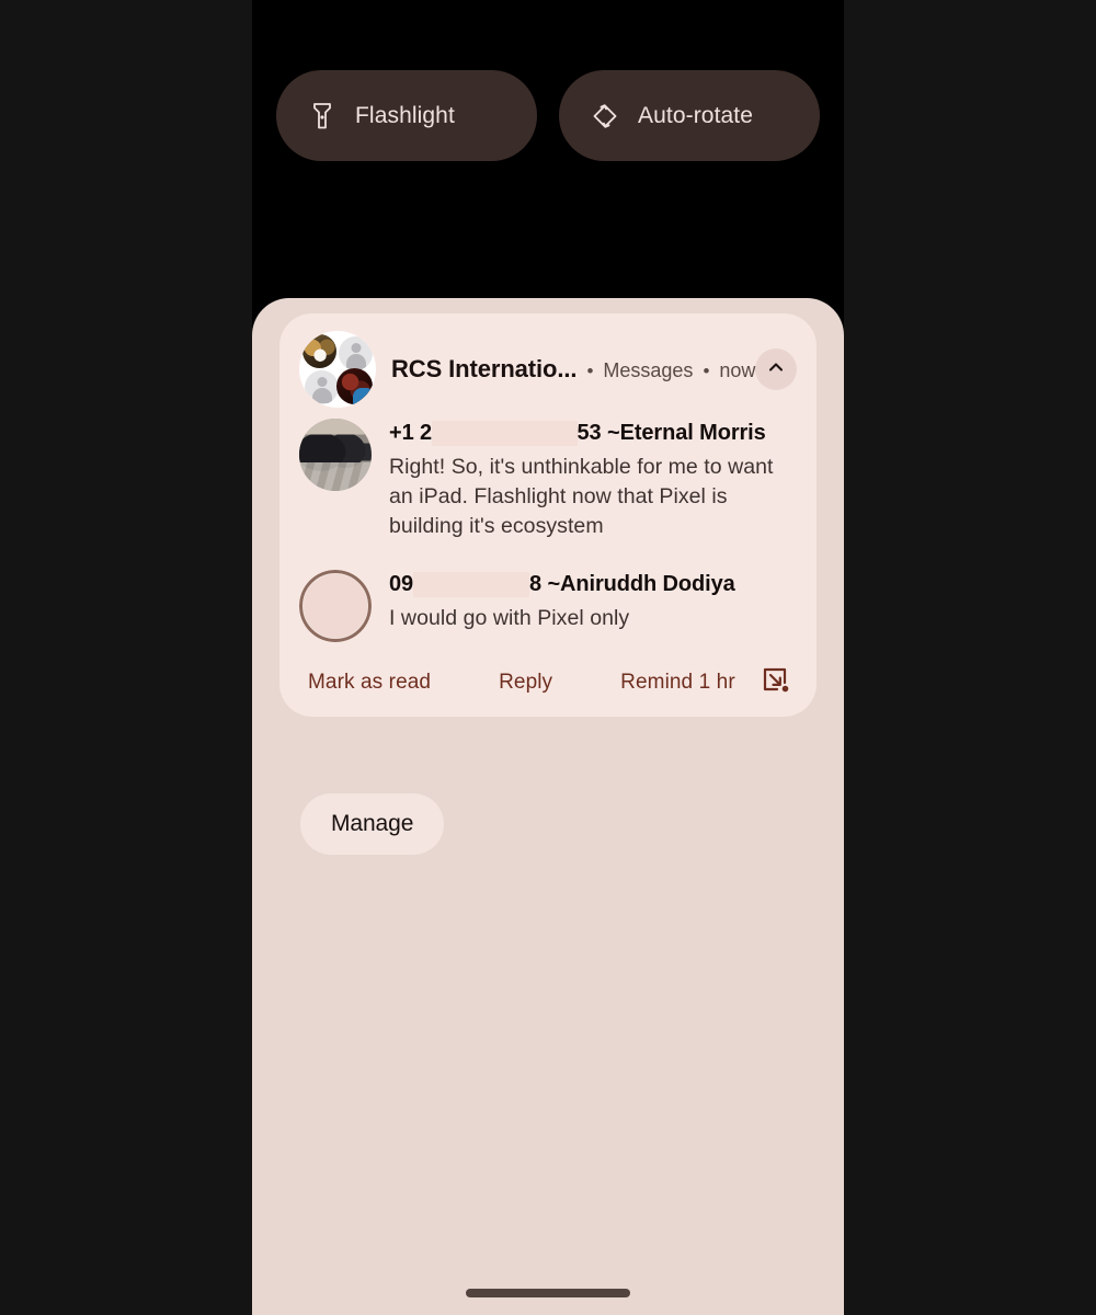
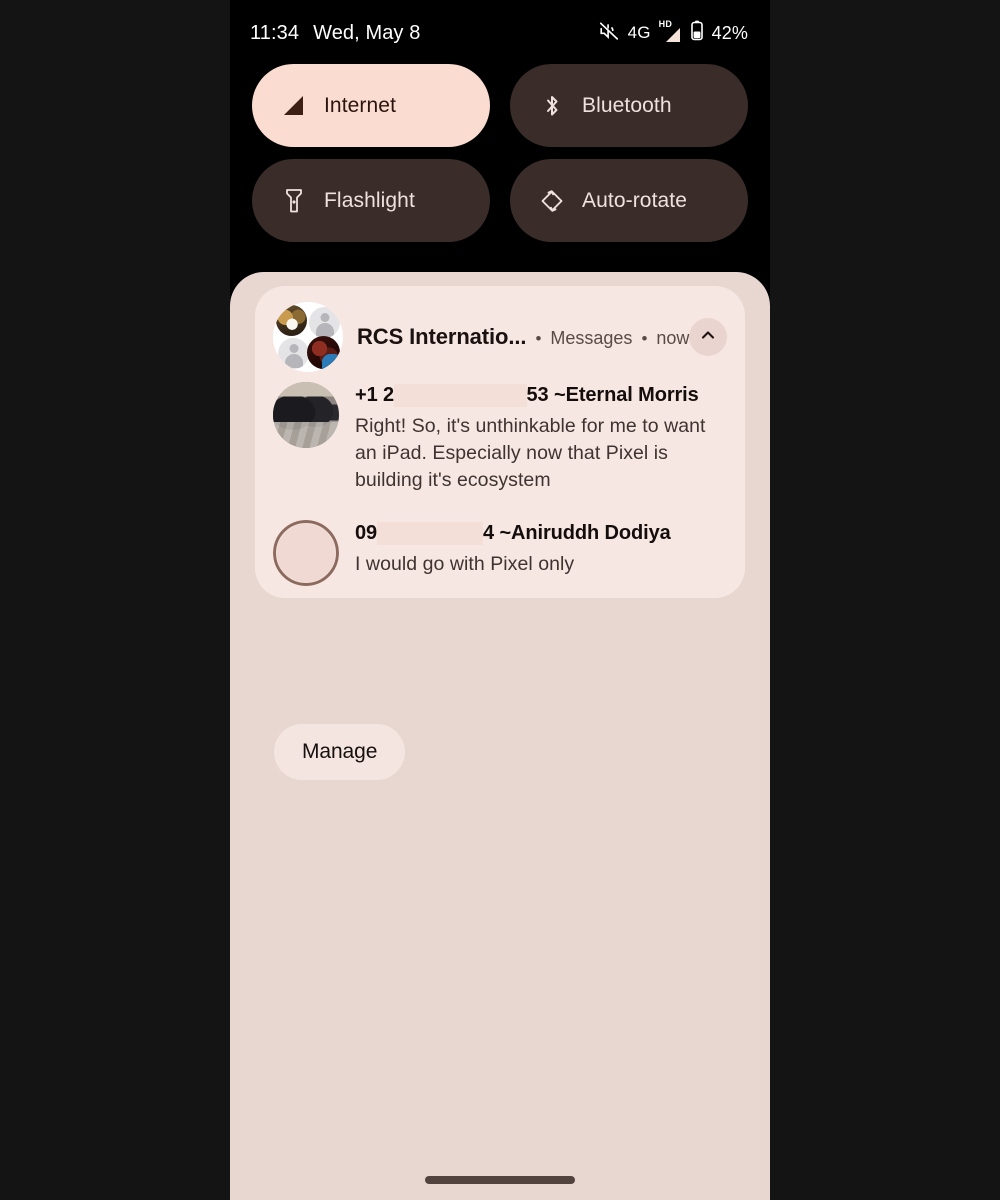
+ 11:34
+ Wed, May 8
+ 4G
+ HD
+ 42%
+ Internet
+ Bluetooth
  Flashlight
  Auto-rotate
  RCS Internatio...
  •
  Messages
  •
  now
- Right! So, it's unthinkable for me to want an iPad. Flashlight now that Pixel is building it's ecosystem
+ Right! So, it's unthinkable for me to want an iPad. Especially now that Pixel is building it's ecosystem
- 09XXXXXXXX8 ~Aniruddh Dodiya
+ 09XXXXXXXX4 ~Aniruddh Dodiya
  I would go with Pixel only
- Mark as read
- Reply
- Remind 1 hr
  Manage
